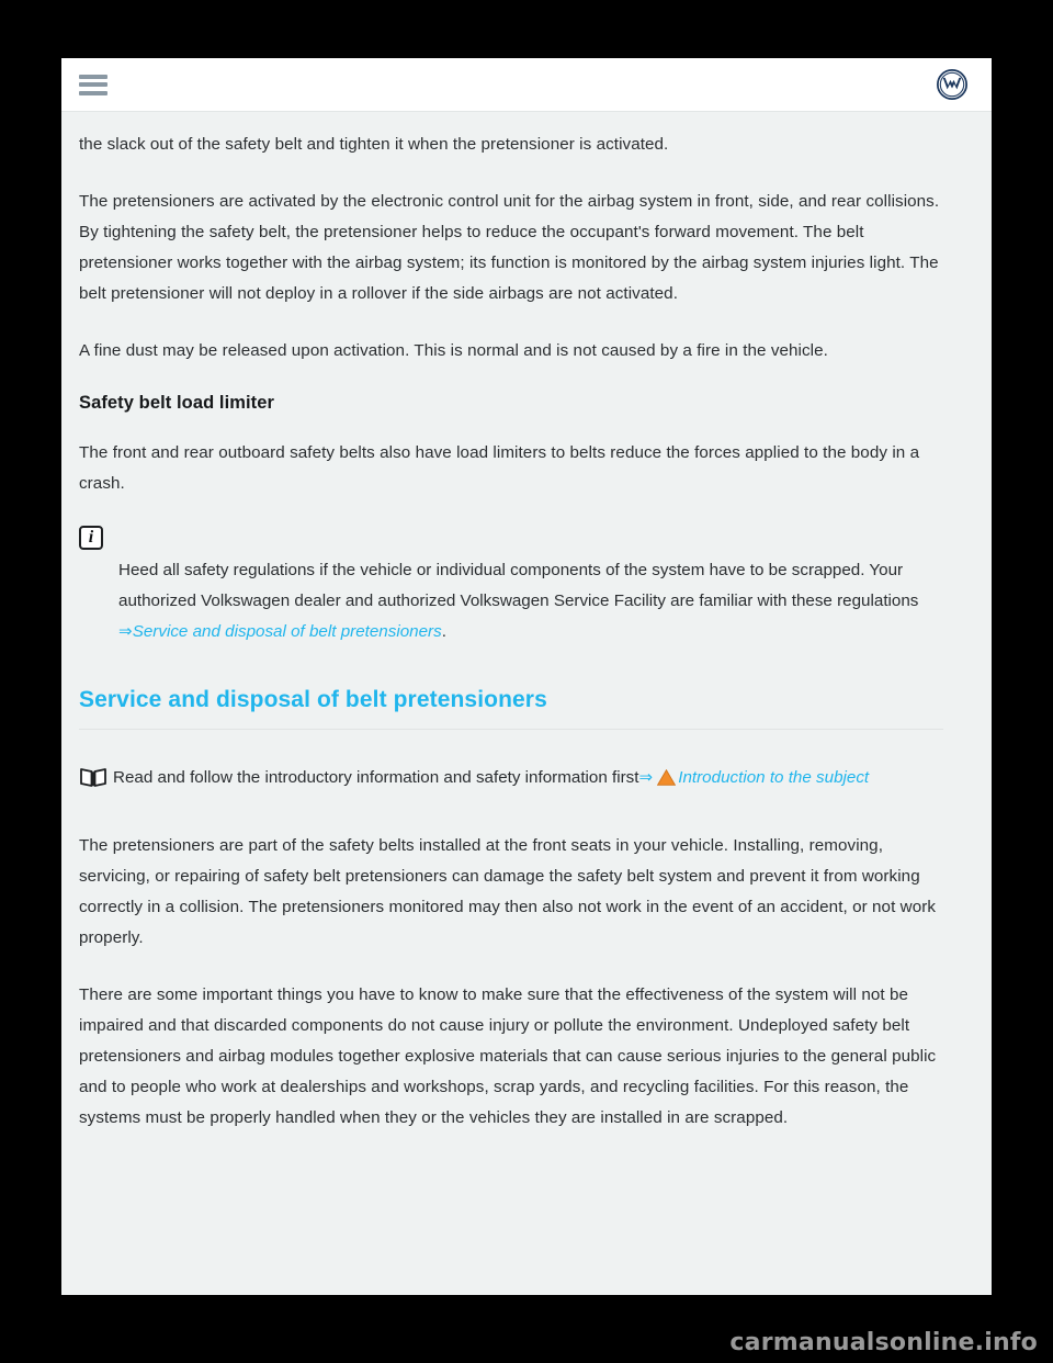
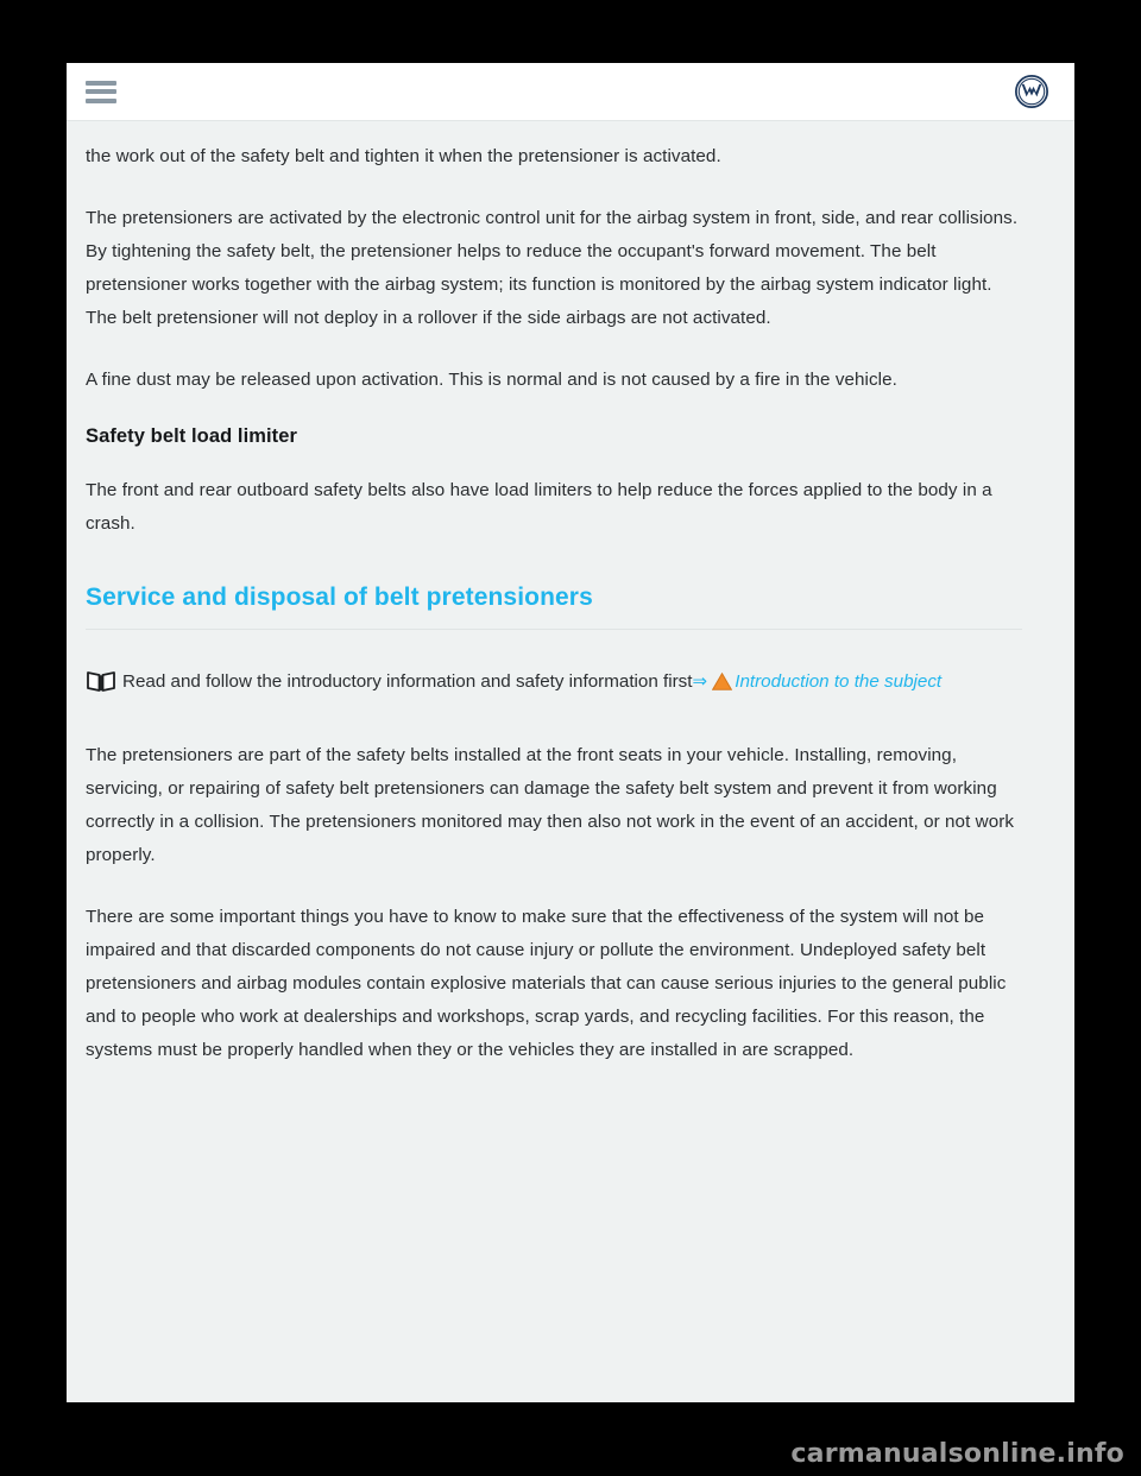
- the slack out of the safety belt and tighten it when the pretensioner is activated.
+ the work out of the safety belt and tighten it when the pretensioner is activated.
- The pretensioners are activated by the electronic control unit for the airbag system in front, side, and rear collisions. By tightening the safety belt, the pretensioner helps to reduce the occupant's forward movement. The belt pretensioner works together with the airbag system; its function is monitored by the airbag system injuries light. The belt pretensioner will not deploy in a rollover if the side airbags are not activated.
+ The pretensioners are activated by the electronic control unit for the airbag system in front, side, and rear collisions. By tightening the safety belt, the pretensioner helps to reduce the occupant's forward movement. The belt pretensioner works together with the airbag system; its function is monitored by the airbag system indicator light. The belt pretensioner will not deploy in a rollover if the side airbags are not activated.
  A fine dust may be released upon activation. This is normal and is not caused by a fire in the vehicle.
  Safety belt load limiter
- The front and rear outboard safety belts also have load limiters to belts reduce the forces applied to the body in a crash.
+ The front and rear outboard safety belts also have load limiters to help reduce the forces applied to the body in a crash.
- i
- Heed all safety regulations if the vehicle or individual components of the system have to be scrapped. Your authorized Volkswagen dealer and authorized Volkswagen Service Facility are familiar with these regulations ⇒Service and disposal of belt pretensioners.
  Service and disposal of belt pretensioners
  Read and follow the introductory information and safety information first⇒ Introduction to the subject
  The pretensioners are part of the safety belts installed at the front seats in your vehicle. Installing, removing, servicing, or repairing of safety belt pretensioners can damage the safety belt system and prevent it from working correctly in a collision. The pretensioners monitored may then also not work in the event of an accident, or not work properly.
- There are some important things you have to know to make sure that the effectiveness of the system will not be impaired and that discarded components do not cause injury or pollute the environment. Undeployed safety belt pretensioners and airbag modules together explosive materials that can cause serious injuries to the general public and to people who work at dealerships and workshops, scrap yards, and recycling facilities. For this reason, the systems must be properly handled when they or the vehicles they are installed in are scrapped.
+ There are some important things you have to know to make sure that the effectiveness of the system will not be impaired and that discarded components do not cause injury or pollute the environment. Undeployed safety belt pretensioners and airbag modules contain explosive materials that can cause serious injuries to the general public and to people who work at dealerships and workshops, scrap yards, and recycling facilities. For this reason, the systems must be properly handled when they or the vehicles they are installed in are scrapped.
  carmanualsonline.info
